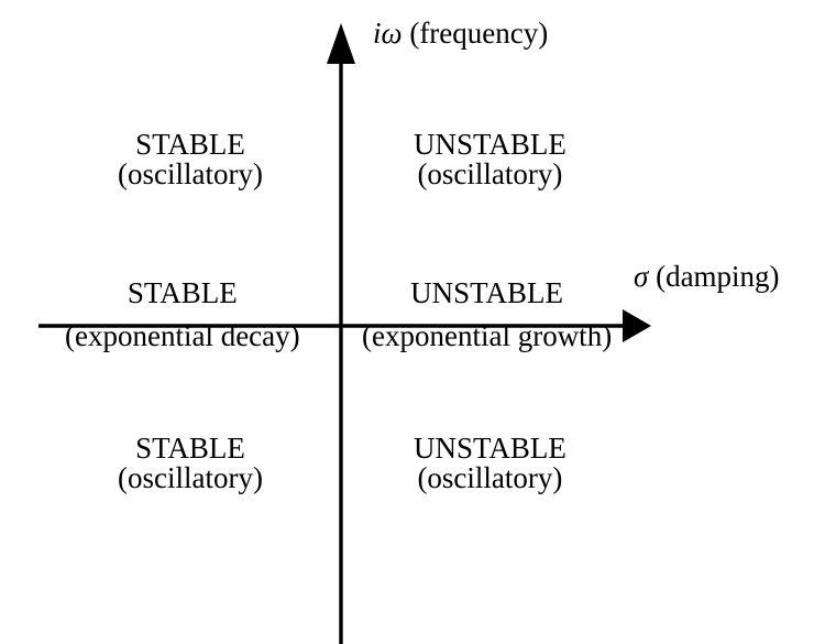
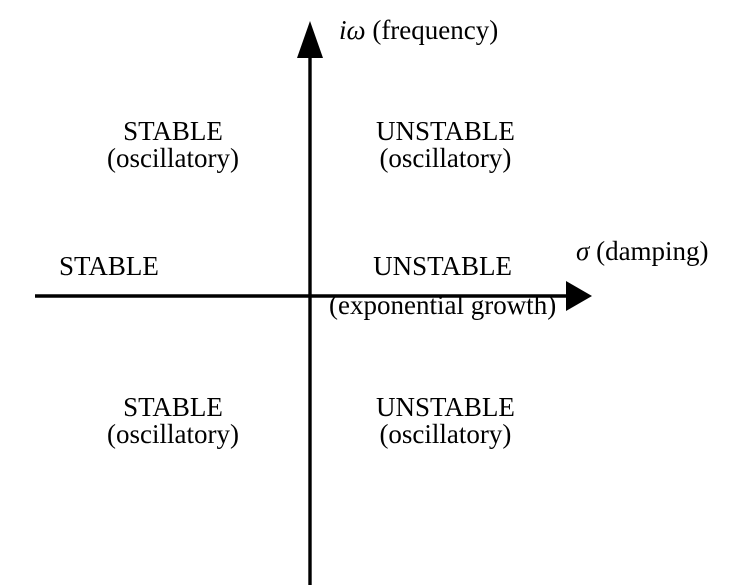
  iω (frequency)
  σ (damping)
  STABLE
  (oscillatory)
  UNSTABLE
  (oscillatory)
  STABLE
- (exponential decay)
  UNSTABLE
  (exponential growth)
  STABLE
  (oscillatory)
  UNSTABLE
  (oscillatory)
